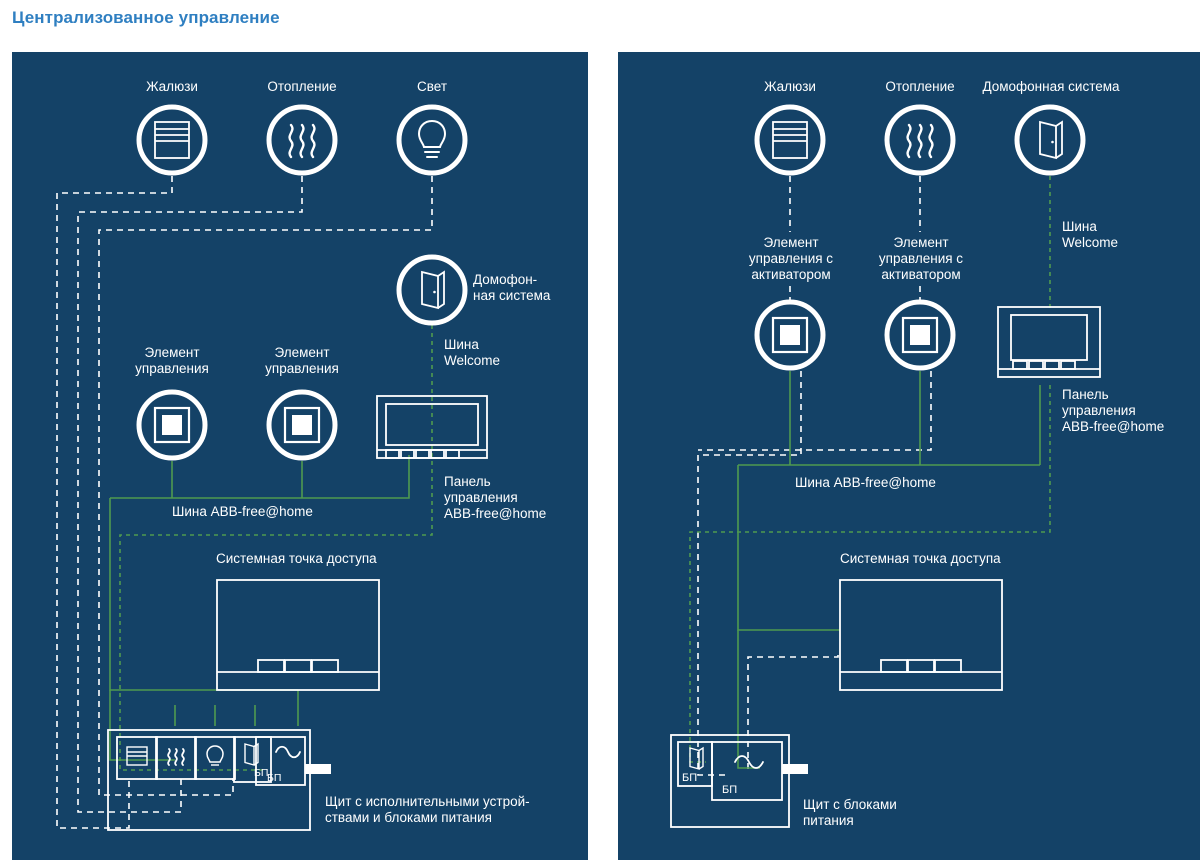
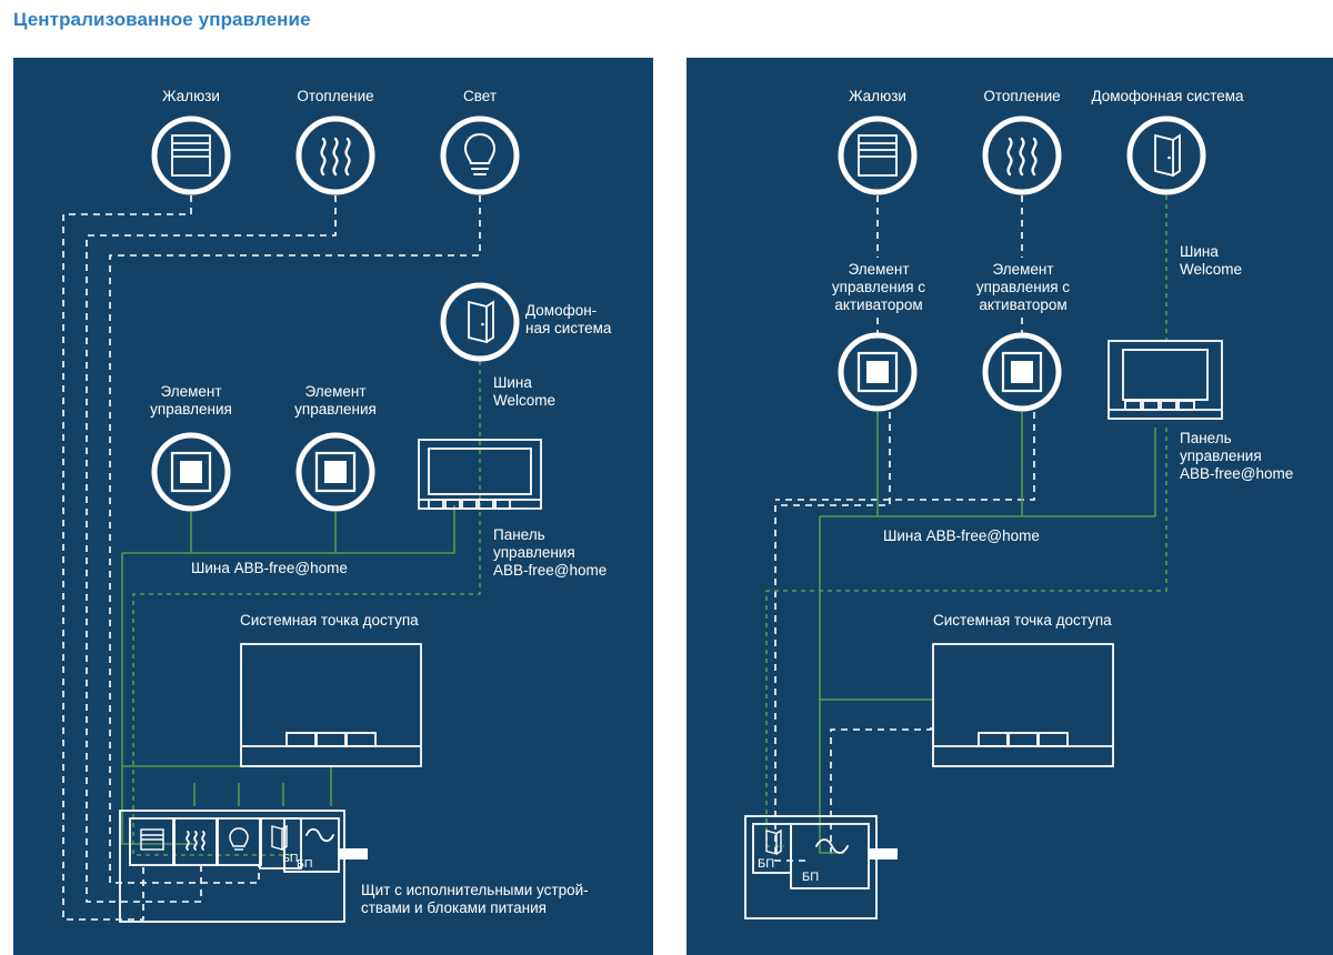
  Централизованное управление
  БП
  БП
  Жалюзи
  Отопление
  Свет
  Домофон-
  ная система
  Шина
  Welcome
  Элемент
  управления
  Элемент
  управления
  Панель
  управления
  ABB-free@home
  Шина ABB-free@home
  Системная точка доступа
  Щит с исполнительными устрой-
  ствами и блоками питания
  БП
  БП
  Жалюзи
  Отопление
  Домофонная система
  Элемент
  управления с
  активатором
  Элемент
  управления с
  активатором
  Шина
  Welcome
  Панель
  управления
  ABB-free@home
  Шина ABB-free@home
  Системная точка доступа
- Щит с блоками
- питания
